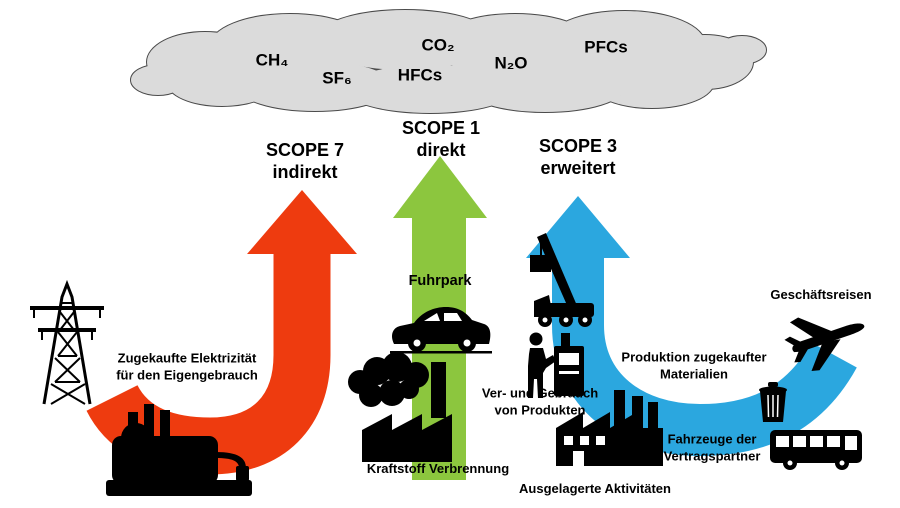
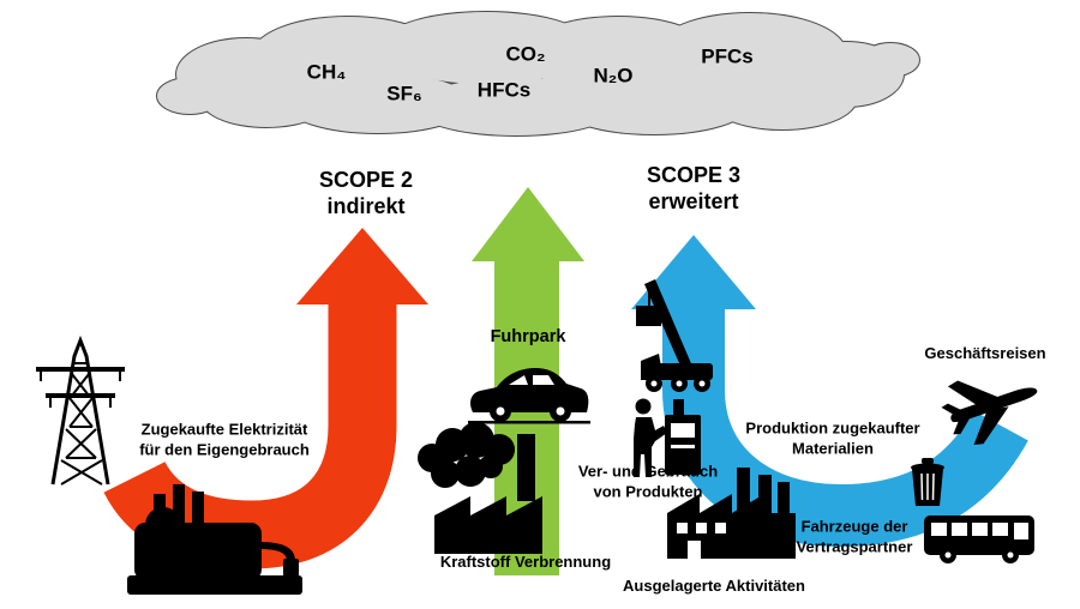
  CH₄
  SF₆
  HFCs
  CO₂
  N₂O
  PFCs
- SCOPE 7
+ SCOPE 2
  indirekt
- SCOPE 1
- direkt
  SCOPE 3
  erweitert
  Zugekaufte Elektrizität
  für den Eigengebrauch
  Fuhrpark
  Kraftstoff Verbrennung
  Ver- und Gebrauch
  von Produkten
  Produktion zugekaufter
  Materialien
  Geschäftsreisen
  Fahrzeuge der
  Vertragspartner
  Ausgelagerte Aktivitäten
